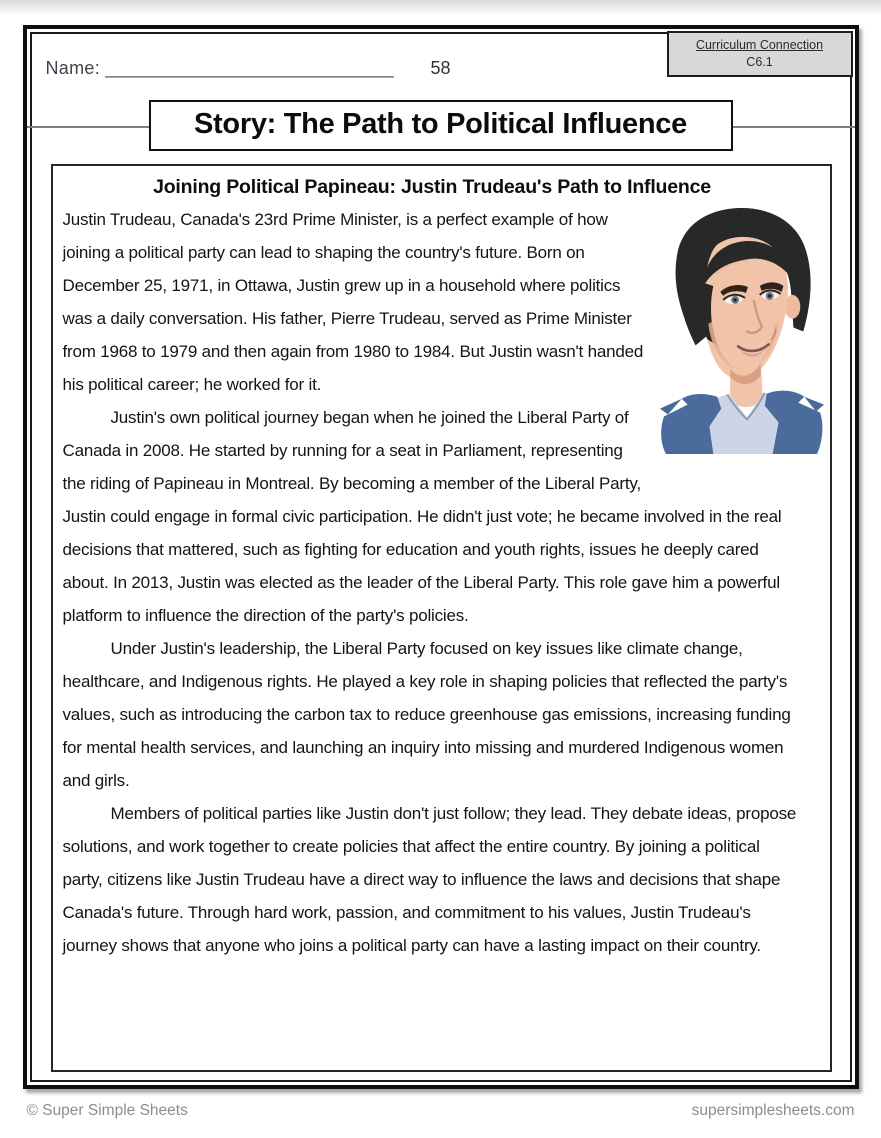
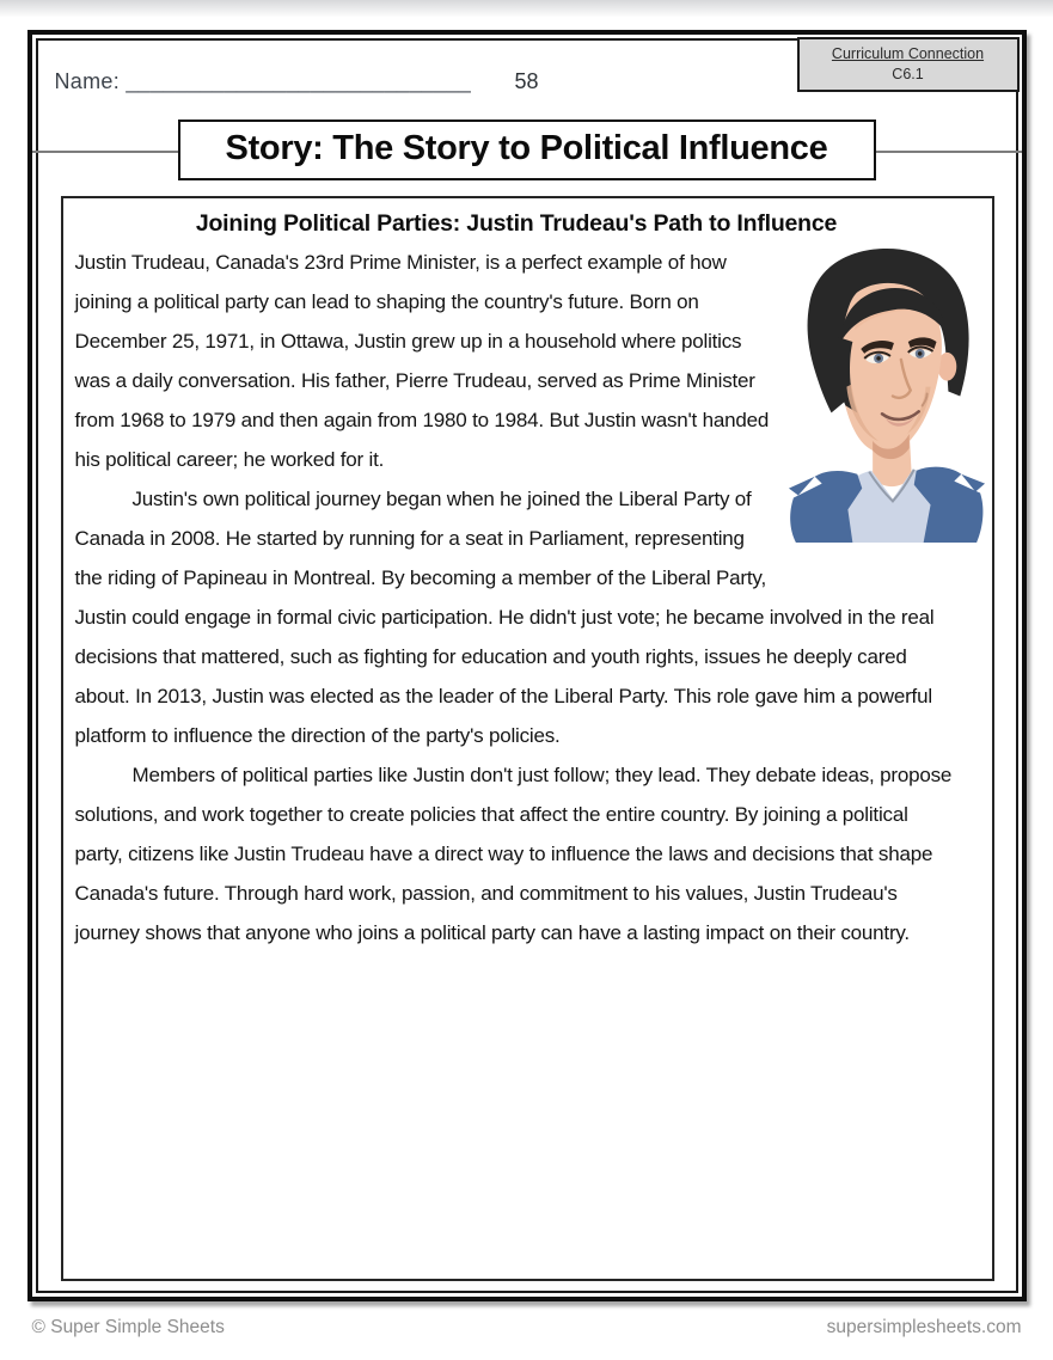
  Name: ____________________________
  58
  Curriculum Connection
  C6.1
- Story: The Path to Political Influence
+ Story: The Story to Political Influence
- Joining Political Papineau: Justin Trudeau's Path to Influence
+ Joining Political Parties: Justin Trudeau's Path to Influence
  Justin Trudeau, Canada's 23rd Prime Minister, is a perfect example of how joining a political party can lead to shaping the country's future. Born on December 25, 1971, in Ottawa, Justin grew up in a household where politics was a daily conversation. His father, Pierre Trudeau, served as Prime Minister from 1968 to 1979 and then again from 1980 to 1984. But Justin wasn't handed his political career; he worked for it.
  Justin's own political journey began when he joined the Liberal Party of Canada in 2008. He started by running for a seat in Parliament, representing the riding of Papineau in Montreal. By becoming a member of the Liberal Party, Justin could engage in formal civic participation. He didn't just vote; he became involved in the real decisions that mattered, such as fighting for education and youth rights, issues he deeply cared about. In 2013, Justin was elected as the leader of the Liberal Party. This role gave him a powerful platform to influence the direction of the party's policies.
- Under Justin's leadership, the Liberal Party focused on key issues like climate change, healthcare, and Indigenous rights. He played a key role in shaping policies that reflected the party's values, such as introducing the carbon tax to reduce greenhouse gas emissions, increasing funding for mental health services, and launching an inquiry into missing and murdered Indigenous women and girls.
  Members of political parties like Justin don't just follow; they lead. They debate ideas, propose solutions, and work together to create policies that affect the entire country. By joining a political party, citizens like Justin Trudeau have a direct way to influence the laws and decisions that shape Canada's future. Through hard work, passion, and commitment to his values, Justin Trudeau's journey shows that anyone who joins a political party can have a lasting impact on their country.
  © Super Simple Sheets
  supersimplesheets.com
